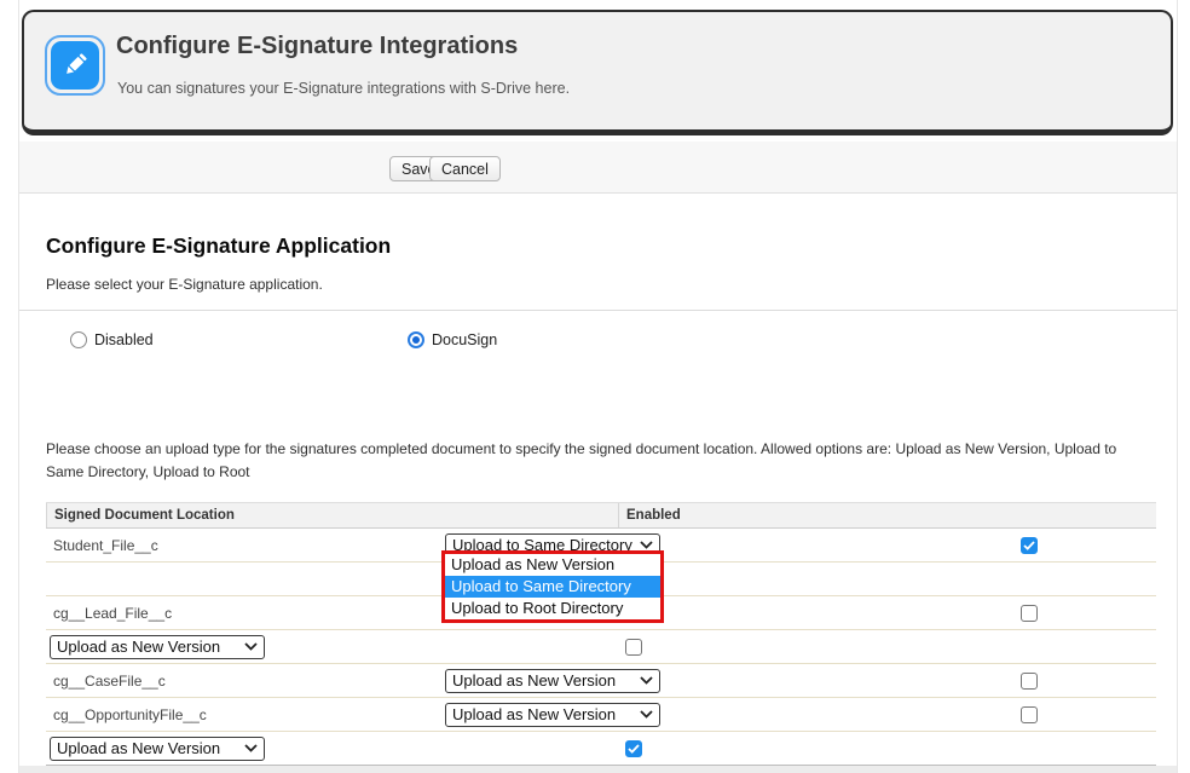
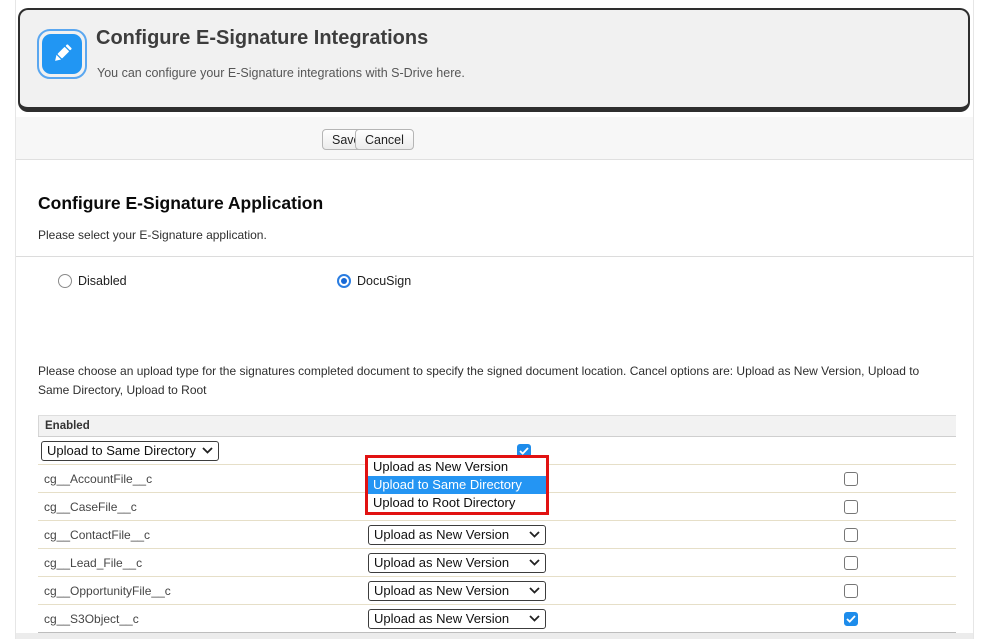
  Configure E-Signature Integrations
- You can signatures your E-Signature integrations with S-Drive here.
+ You can configure your E-Signature integrations with S-Drive here.
  Sav
  Cancel
  Configure E-Signature Application
  Please select your E-Signature application.
  Disabled
  DocuSign
- Please choose an upload type for the signatures completed document to specify the signed document location. Allowed options are: Upload as New Version, Upload to Same Directory, Upload to Root
+ Please choose an upload type for the signatures completed document to specify the signed document location. Cancel options are: Upload as New Version, Upload to Same Directory, Upload to Root
- Signed Document Location
  Enabled
- Student_File__c
  Upload to Same Directory
+ cg__AccountFile__c
- cg__Lead_File__c
+ cg__CaseFile__c
+ cg__ContactFile__c
  Upload as New Version
- cg__CaseFile__c
+ cg__Lead_File__c
  Upload as New Version
  cg__OpportunityFile__c
  Upload as New Version
+ cg__S3Object__c
  Upload as New Version
  Upload as New Version
  Upload to Same Directory
  Upload to Root Directory
